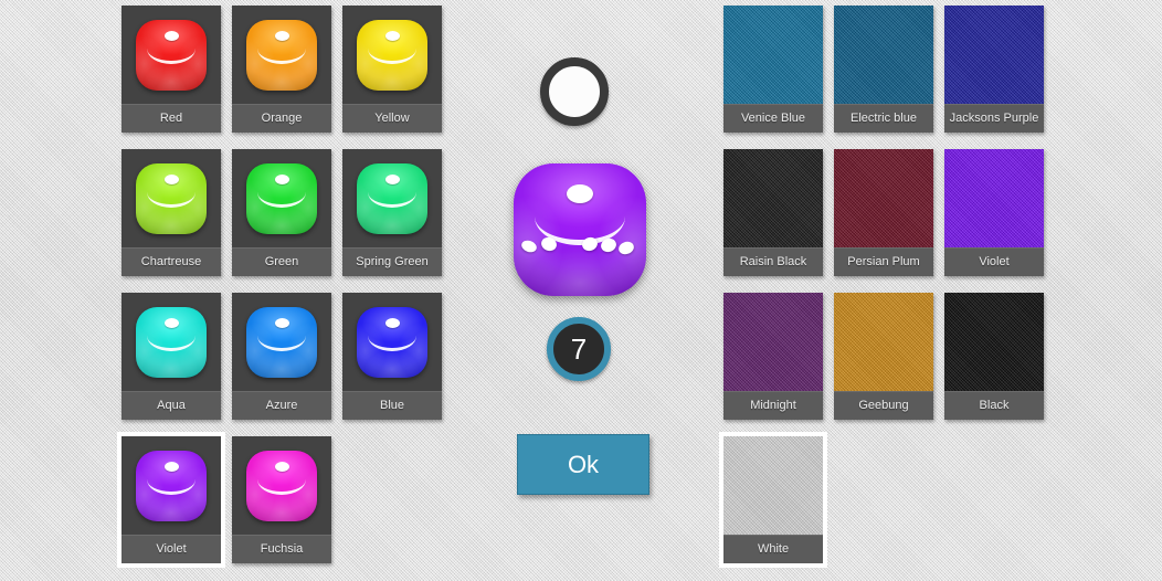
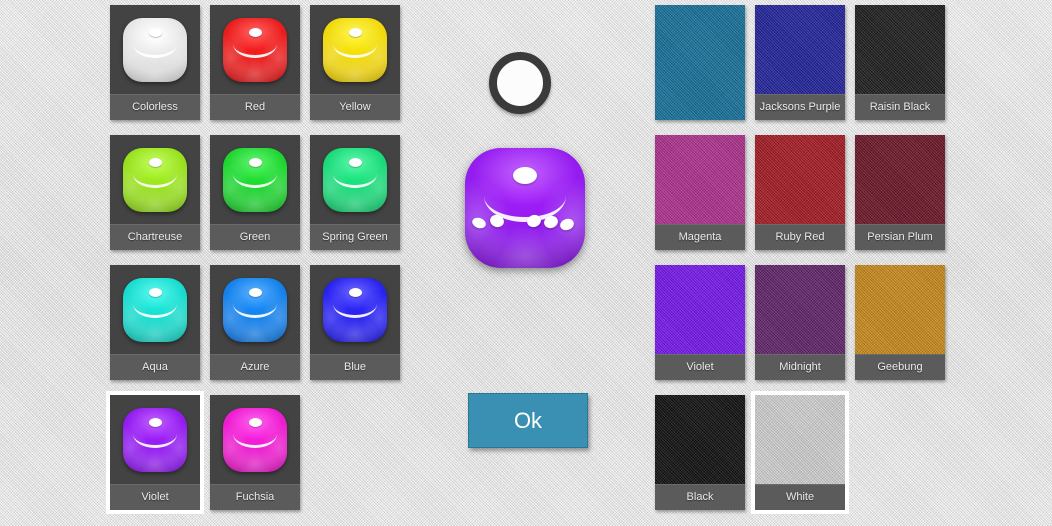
+ Colorless
  Red
- Orange
  Yellow
  Chartreuse
  Green
  Spring Green
  Aqua
  Azure
  Blue
  Violet
  Fuchsia
- 7
  Ok
- Venice Blue
- Electric blue
  Jacksons Purple
  Raisin Black
+ Magenta
+ Ruby Red
  Persian Plum
  Violet
  Midnight
  Geebung
  Black
  White
